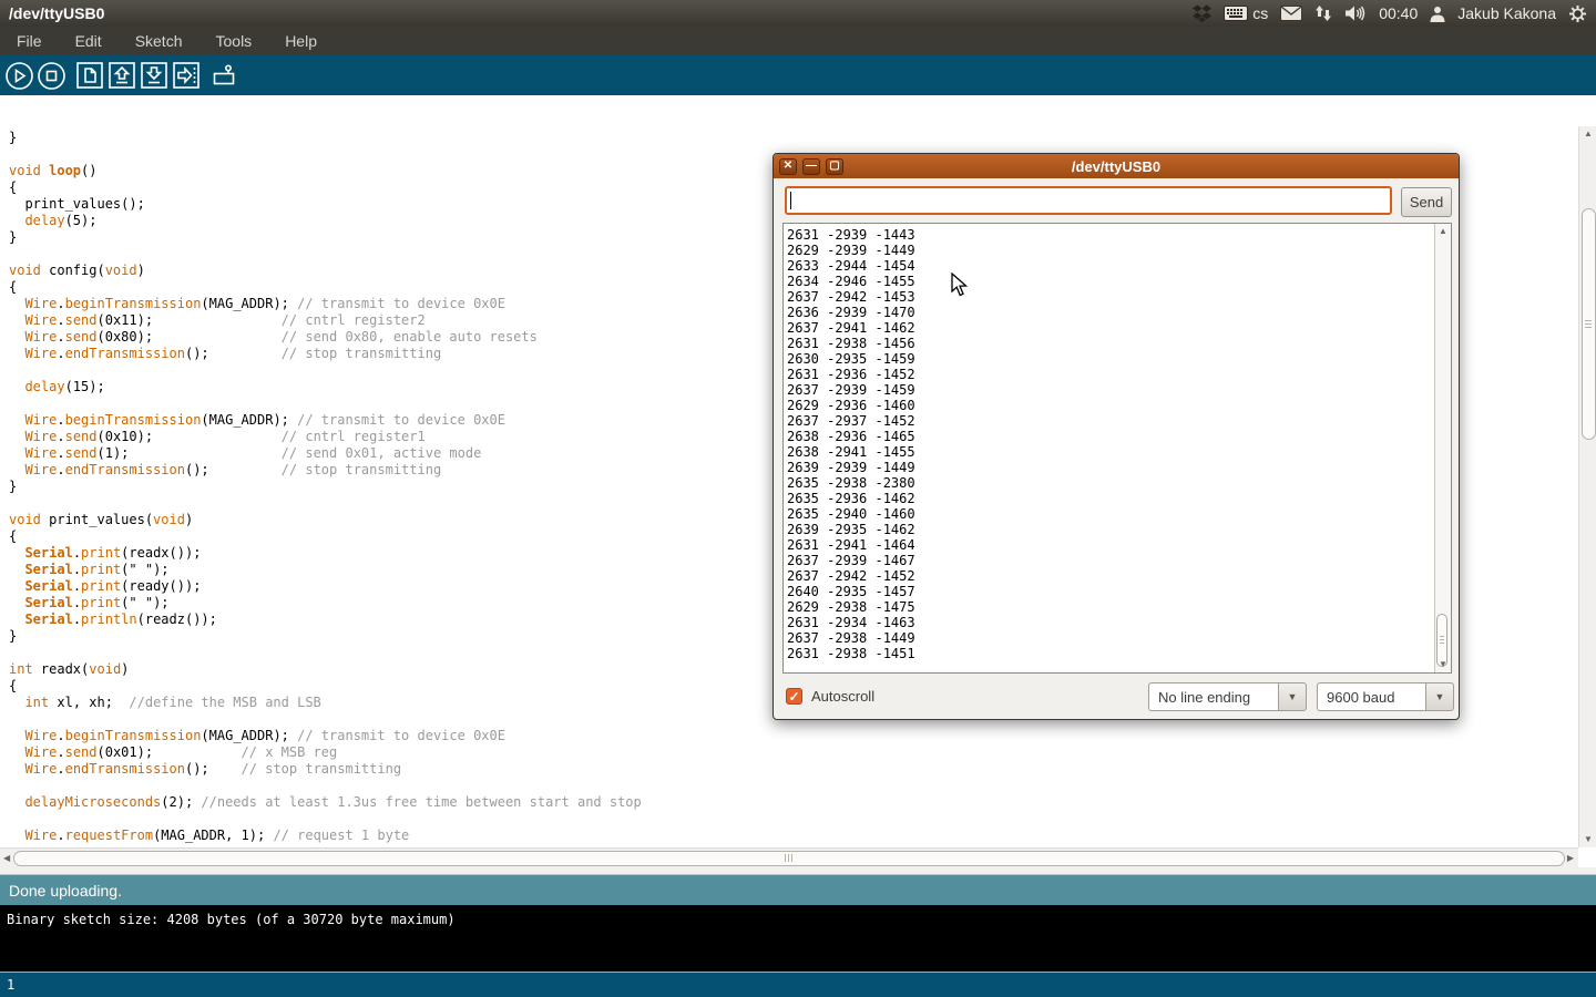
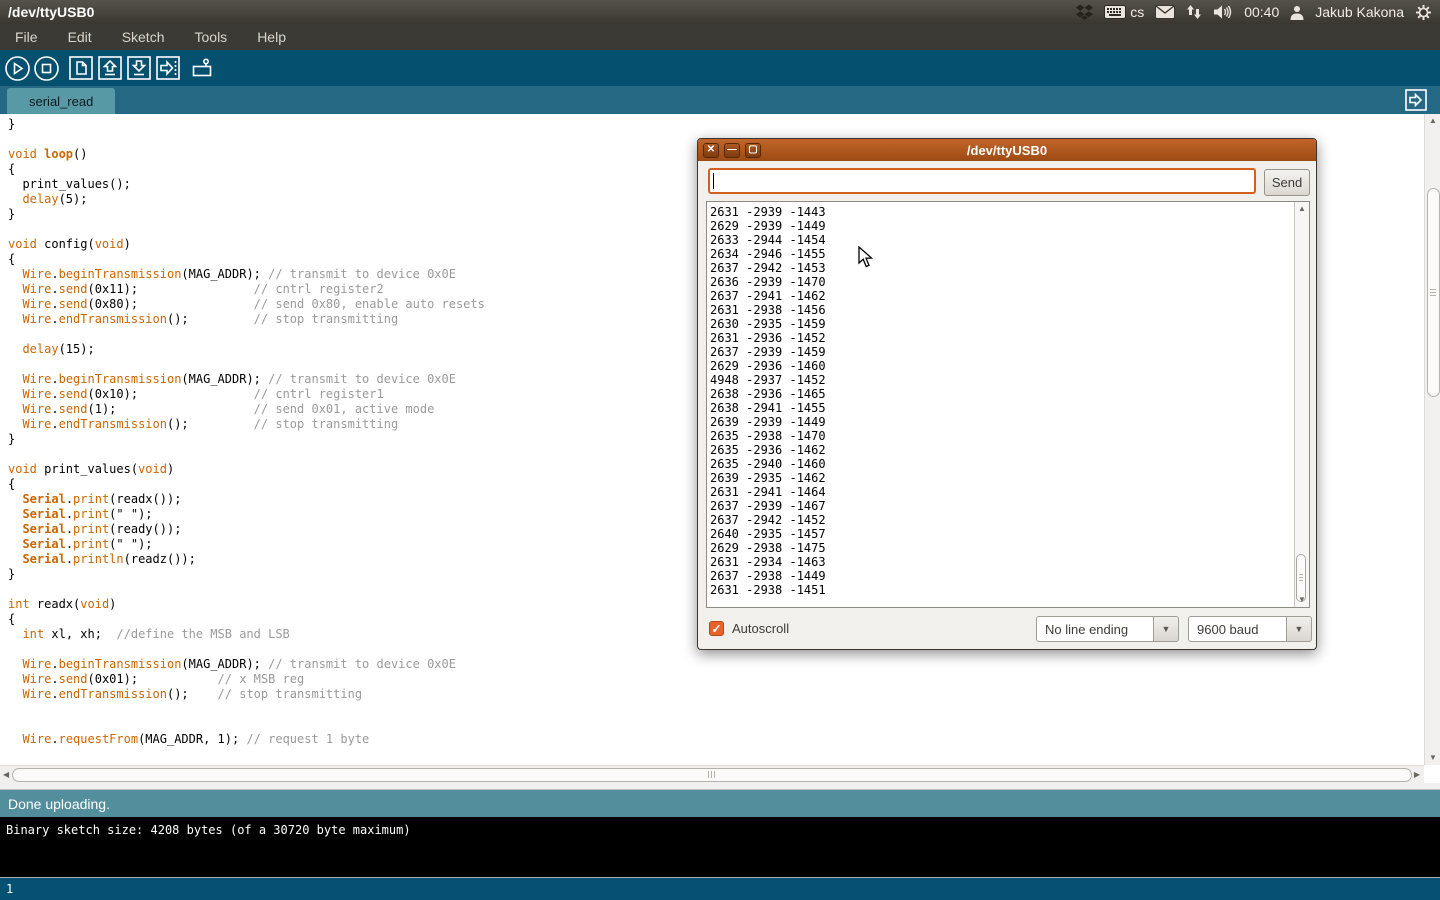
  /dev/ttyUSB0
  cs
  00:40
  Jakub Kakona
  File
  Edit
  Sketch
  Tools
  Help
+ serial_read
  }
  void loop()
  {
  print_values();
  delay(5);
  }
  void config(void)
  {
  Wire.beginTransmission(MAG_ADDR); // transmit to device 0x0E
  Wire.send(0x11); // cntrl register2
  Wire.send(0x80); // send 0x80, enable auto resets
  Wire.endTransmission(); // stop transmitting
  delay(15);
  Wire.beginTransmission(MAG_ADDR); // transmit to device 0x0E
  Wire.send(0x10); // cntrl register1
  Wire.send(1); // send 0x01, active mode
  Wire.endTransmission(); // stop transmitting
  }
  void print_values(void)
  {
  Serial.print(readx());
  Serial.print(" ");
  Serial.print(ready());
  Serial.print(" ");
  Serial.println(readz());
  }
  int readx(void)
  {
  int xl, xh; //define the MSB and LSB
  Wire.beginTransmission(MAG_ADDR); // transmit to device 0x0E
  Wire.send(0x01); // x MSB reg
  Wire.endTransmission(); // stop transmitting
- delayMicroseconds(2); //needs at least 1.3us free time between start and stop
  Wire.requestFrom(MAG_ADDR, 1); // request 1 byte
  ▲
  ▼
  ◀
  ▶
  Done uploading.
  Binary sketch size: 4208 bytes (of a 30720 byte maximum)
  1
  /dev/ttyUSB0
  ✕
  —
  ▢
  Send
  2631 -2939 -1443
  2629 -2939 -1449
  2633 -2944 -1454
  2634 -2946 -1455
  2637 -2942 -1453
  2636 -2939 -1470
  2637 -2941 -1462
  2631 -2938 -1456
  2630 -2935 -1459
  2631 -2936 -1452
  2637 -2939 -1459
  2629 -2936 -1460
- 2637 -2937 -1452
+ 4948 -2937 -1452
  2638 -2936 -1465
  2638 -2941 -1455
  2639 -2939 -1449
- 2635 -2938 -2380
+ 2635 -2938 -1470
  2635 -2936 -1462
  2635 -2940 -1460
  2639 -2935 -1462
  2631 -2941 -1464
  2637 -2939 -1467
  2637 -2942 -1452
  2640 -2935 -1457
  2629 -2938 -1475
  2631 -2934 -1463
  2637 -2938 -1449
  2631 -2938 -1451
  ▲
  ▼
  ✓
  Autoscroll
  No line ending
  ▼
  9600 baud
  ▼
